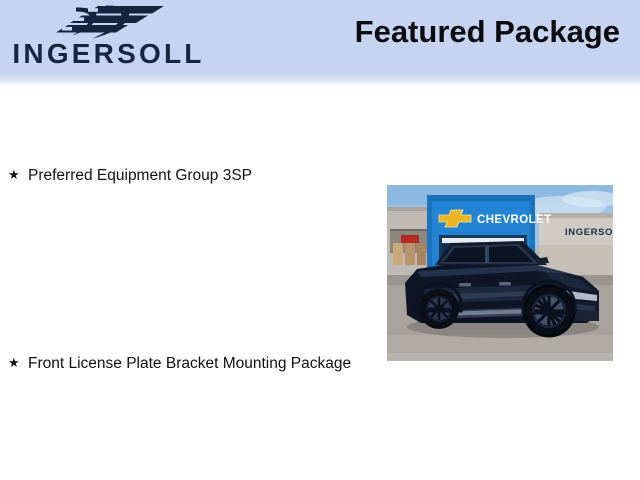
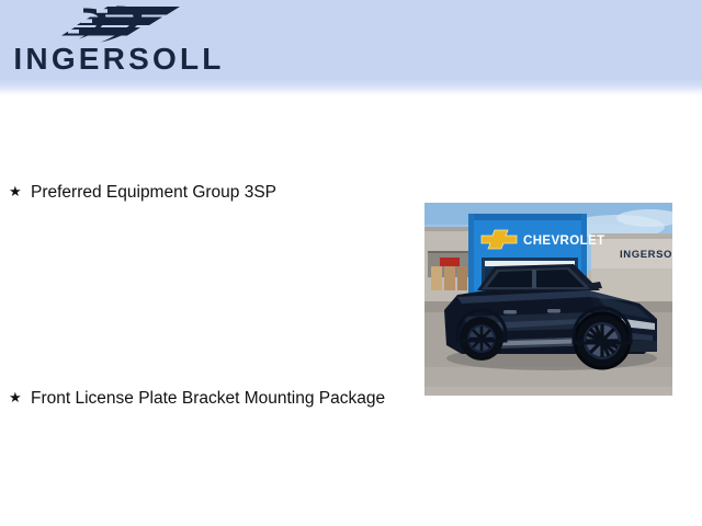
  INGERSOLL
- Featured Package
  ★
  Preferred Equipment Group 3SP
  ★
  Front License Plate Bracket Mounting Package
  INGERSO
  CHEVROLET
